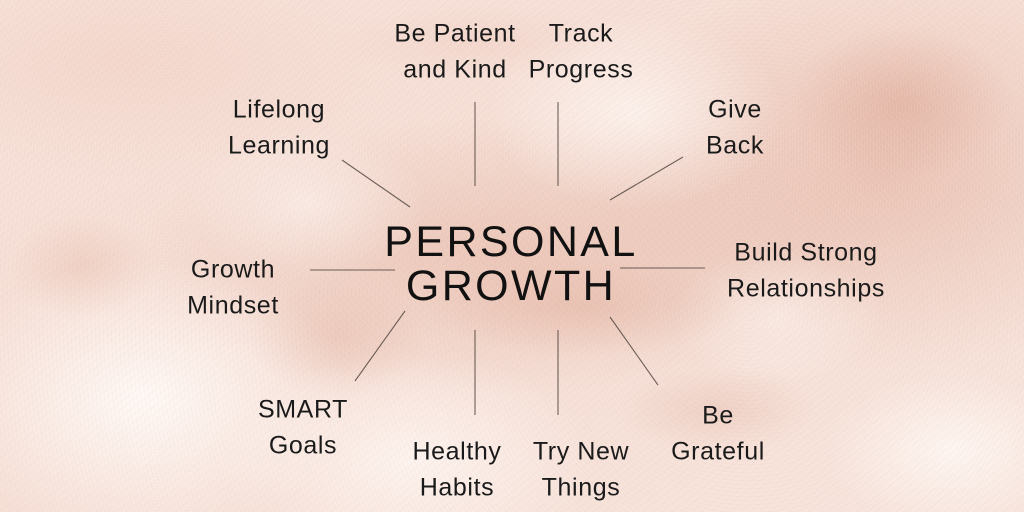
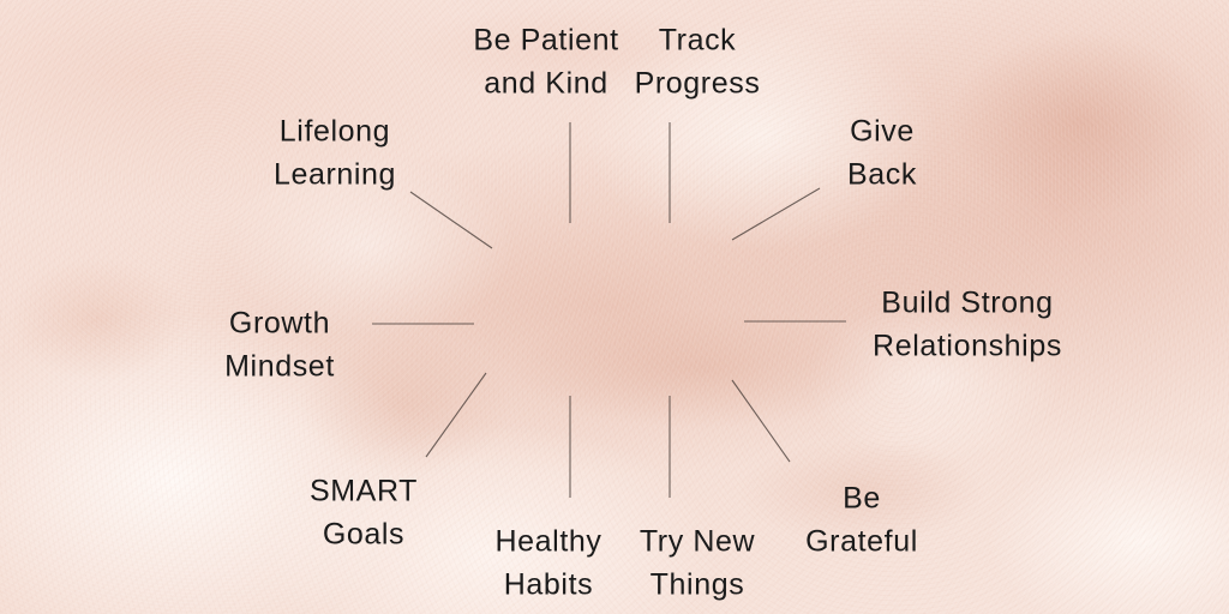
- PERSONAL
- GROWTH
  Be Patient
  and Kind
  Track
  Progress
  Lifelong
  Learning
  Give
  Back
  Growth
  Mindset
  Build Strong
  Relationships
  SMART
  Goals
  Be
  Grateful
  Healthy
  Habits
  Try New
  Things
